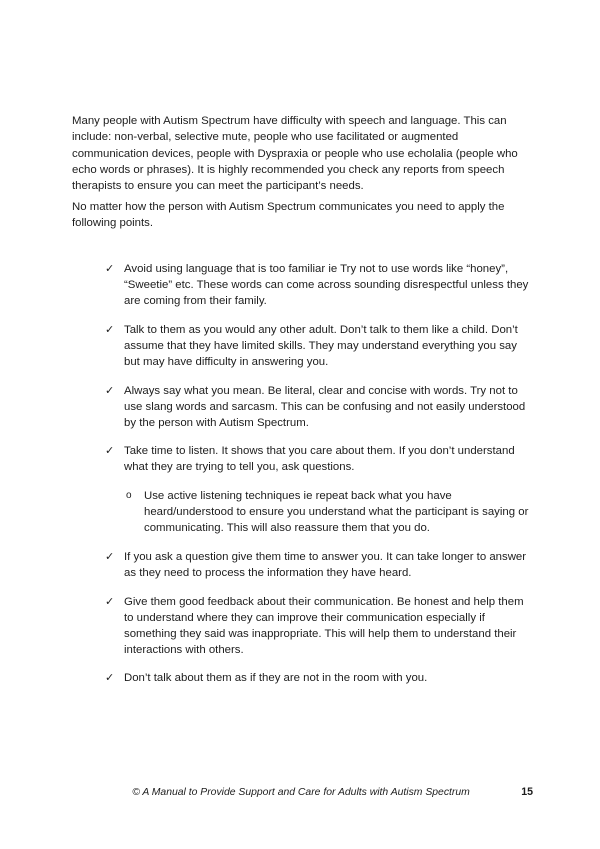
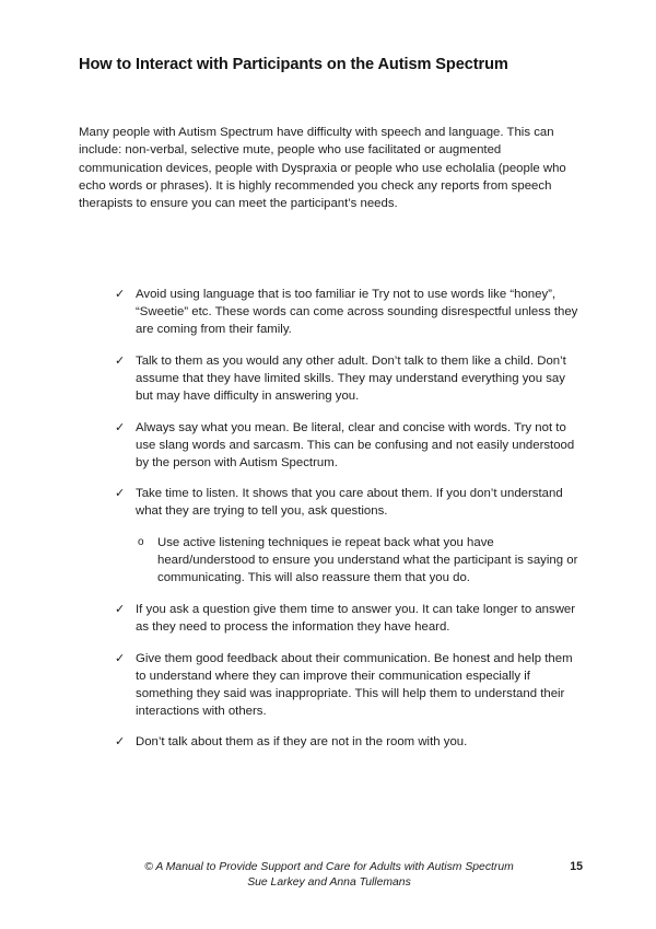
+ How to Interact with Participants on the Autism Spectrum
  Many people with Autism Spectrum have difficulty with speech and language. This can include: non-verbal, selective mute, people who use facilitated or augmented communication devices, people with Dyspraxia or people who use echolalia (people who echo words or phrases). It is highly recommended you check any reports from speech therapists to ensure you can meet the participant’s needs.
- No matter how the person with Autism Spectrum communicates you need to apply the following points.
  ✓
  Avoid using language that is too familiar ie Try not to use words like “honey”, “Sweetie” etc. These words can come across sounding disrespectful unless they are coming from their family.
  ✓
  Talk to them as you would any other adult. Don’t talk to them like a child. Don’t assume that they have limited skills. They may understand everything you say but may have difficulty in answering you.
  ✓
  Always say what you mean. Be literal, clear and concise with words. Try not to use slang words and sarcasm. This can be confusing and not easily understood by the person with Autism Spectrum.
  ✓
  Take time to listen. It shows that you care about them. If you don’t understand what they are trying to tell you, ask questions.
  o
  Use active listening techniques ie repeat back what you have heard/understood to ensure you understand what the participant is saying or communicating. This will also reassure them that you do.
  ✓
  If you ask a question give them time to answer you. It can take longer to answer as they need to process the information they have heard.
  ✓
  Give them good feedback about their communication. Be honest and help them to understand where they can improve their communication especially if something they said was inappropriate. This will help them to understand their interactions with others.
  ✓
  Don’t talk about them as if they are not in the room with you.
  © A Manual to Provide Support and Care for Adults with Autism Spectrum
+ Sue Larkey and Anna Tullemans
  15
